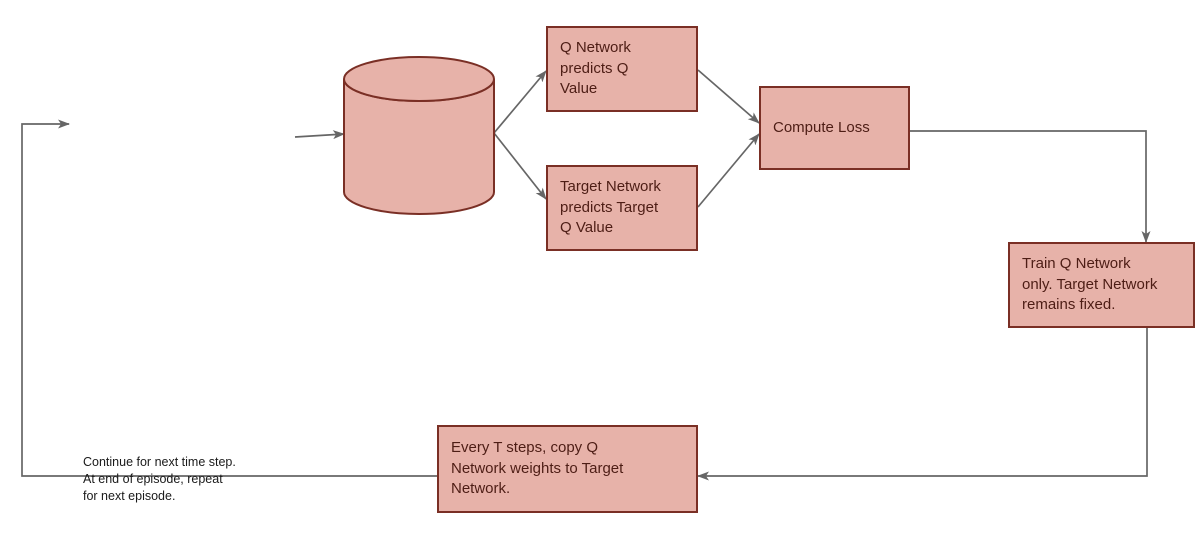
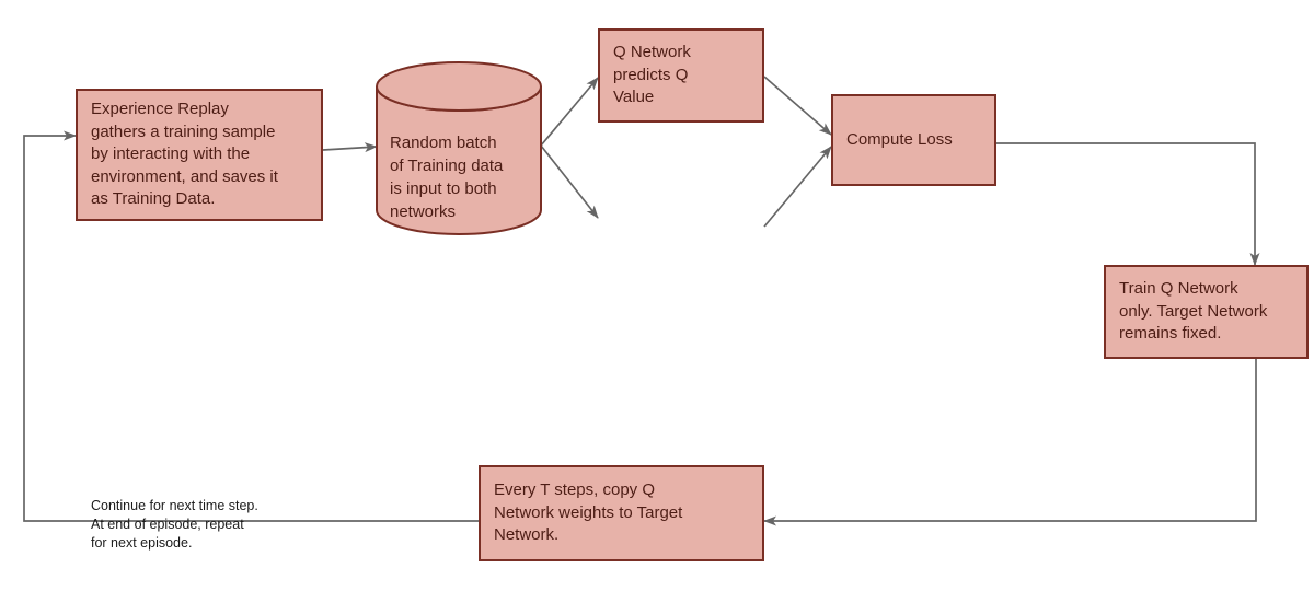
+ Experience Replay
+ gathers a training sample
+ by interacting with the
+ environment, and saves it
+ as Training Data.
+ Random batch
+ of Training data
+ is input to both
+ networks
  Q Network
  predicts Q
  Value
- Target Network
- predicts Target
- Q Value
  Compute Loss
  Train Q Network
  only. Target Network
  remains fixed.
  Every T steps, copy Q
  Network weights to Target
  Network.
  Continue for next time step.
  At end of episode, repeat
  for next episode.
